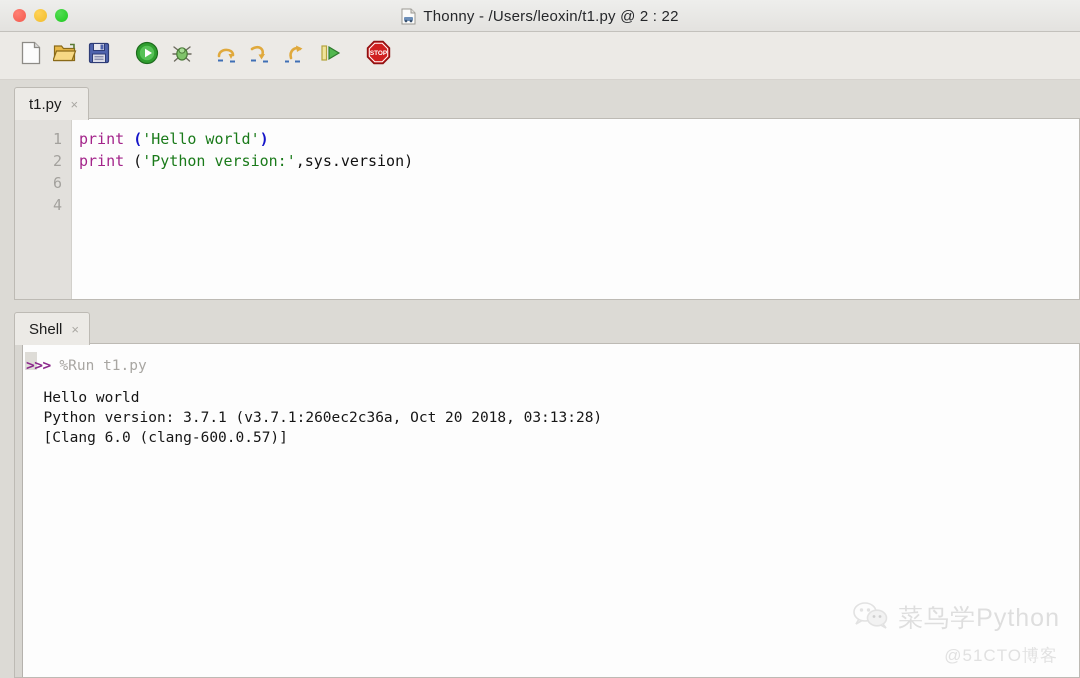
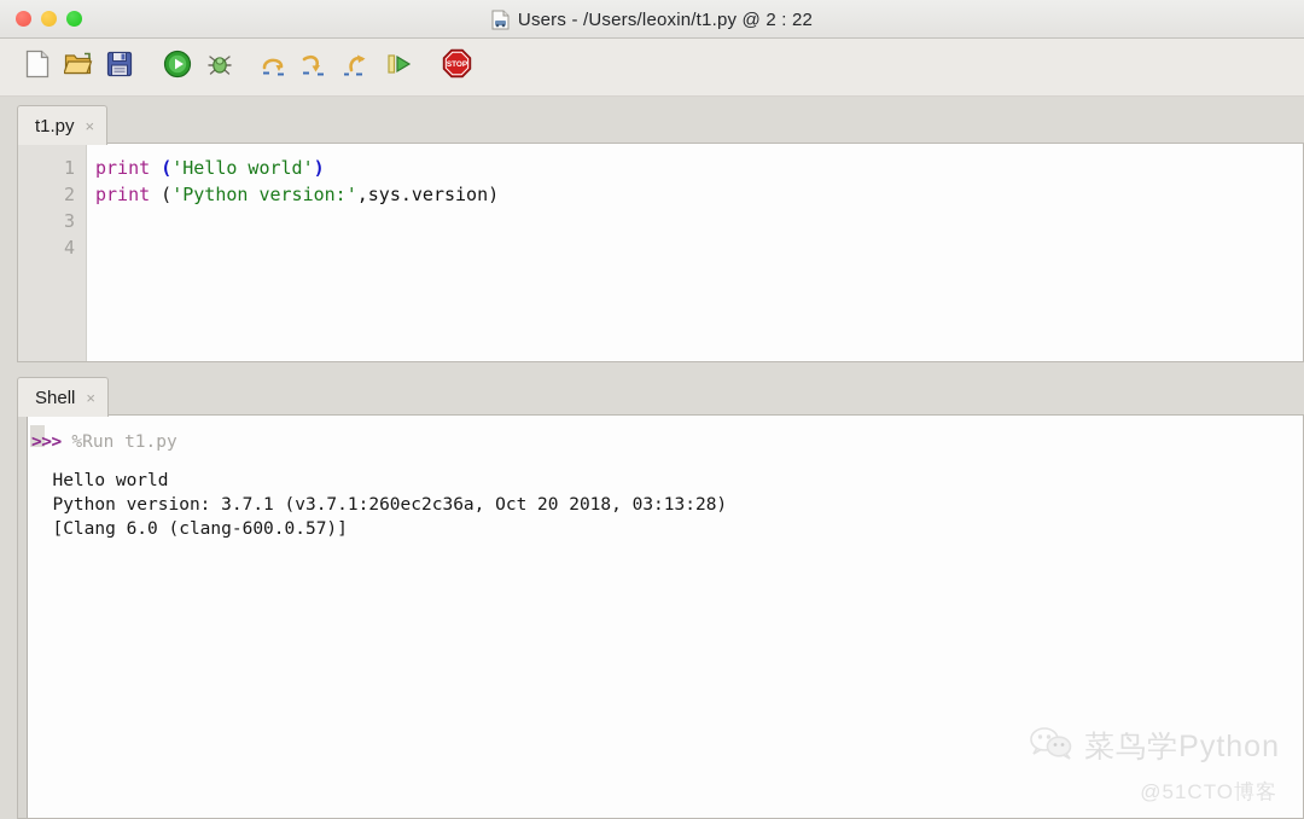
- Thonny - /Users/leoxin/t1.py @ 2 : 22
+ Users - /Users/leoxin/t1.py @ 2 : 22
  t1.py
  ×
  1
  2
- 6
+ 3
  4
  print ('Hello world')
  print ('Python version:',sys.version)
  Shell
  ×
  >>> %Run t1.py
  Hello world
  Python version: 3.7.1 (v3.7.1:260ec2c36a, Oct 20 2018, 03:13:28)
  [Clang 6.0 (clang-600.0.57)]
  菜鸟学Python
  @51CTO博客
